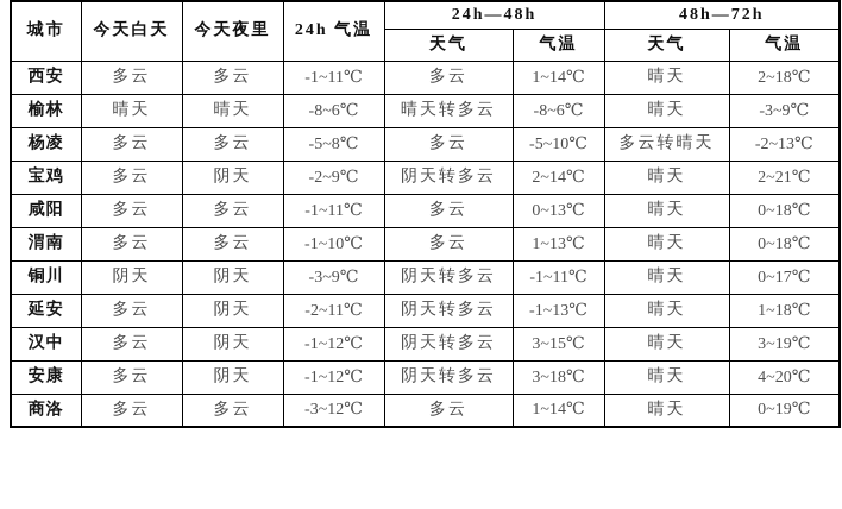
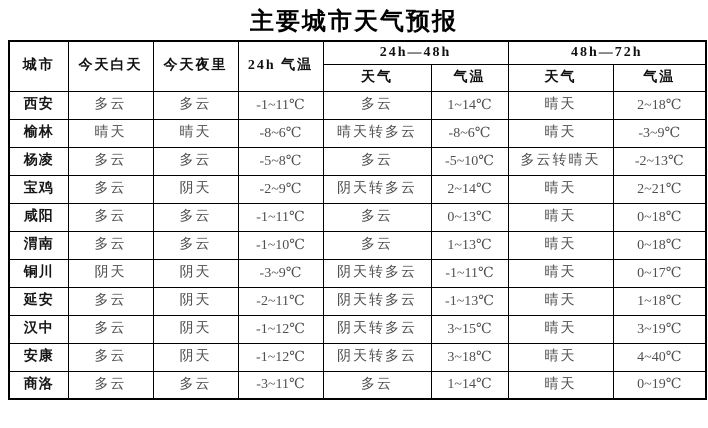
+ 主要城市天气预报
  城市	今天白天	今天夜里	24h 气温	24h—48h	48h—72h
  天气	气温	天气	气温
  西安	多云	多云	-1~11℃	多云	1~14℃	晴天	2~18℃
  榆林	晴天	晴天	-8~6℃	晴天转多云	-8~6℃	晴天	-3~9℃
  杨凌	多云	多云	-5~8℃	多云	-5~10℃	多云转晴天	-2~13℃
  宝鸡	多云	阴天	-2~9℃	阴天转多云	2~14℃	晴天	2~21℃
  咸阳	多云	多云	-1~11℃	多云	0~13℃	晴天	0~18℃
  渭南	多云	多云	-1~10℃	多云	1~13℃	晴天	0~18℃
  铜川	阴天	阴天	-3~9℃	阴天转多云	-1~11℃	晴天	0~17℃
  延安	多云	阴天	-2~11℃	阴天转多云	-1~13℃	晴天	1~18℃
  汉中	多云	阴天	-1~12℃	阴天转多云	3~15℃	晴天	3~19℃
- 安康	多云	阴天	-1~12℃	阴天转多云	3~18℃	晴天	4~20℃
+ 安康	多云	阴天	-1~12℃	阴天转多云	3~18℃	晴天	4~40℃
- 商洛	多云	多云	-3~12℃	多云	1~14℃	晴天	0~19℃
+ 商洛	多云	多云	-3~11℃	多云	1~14℃	晴天	0~19℃
